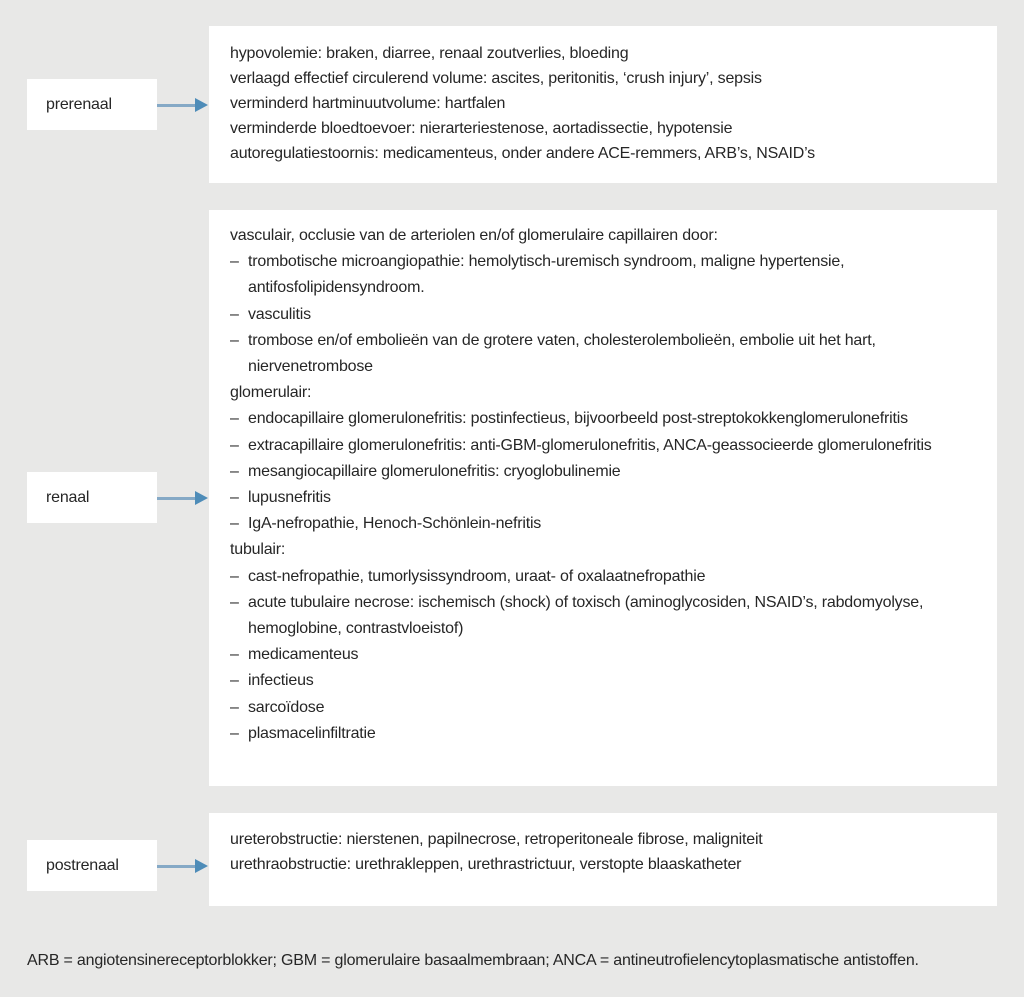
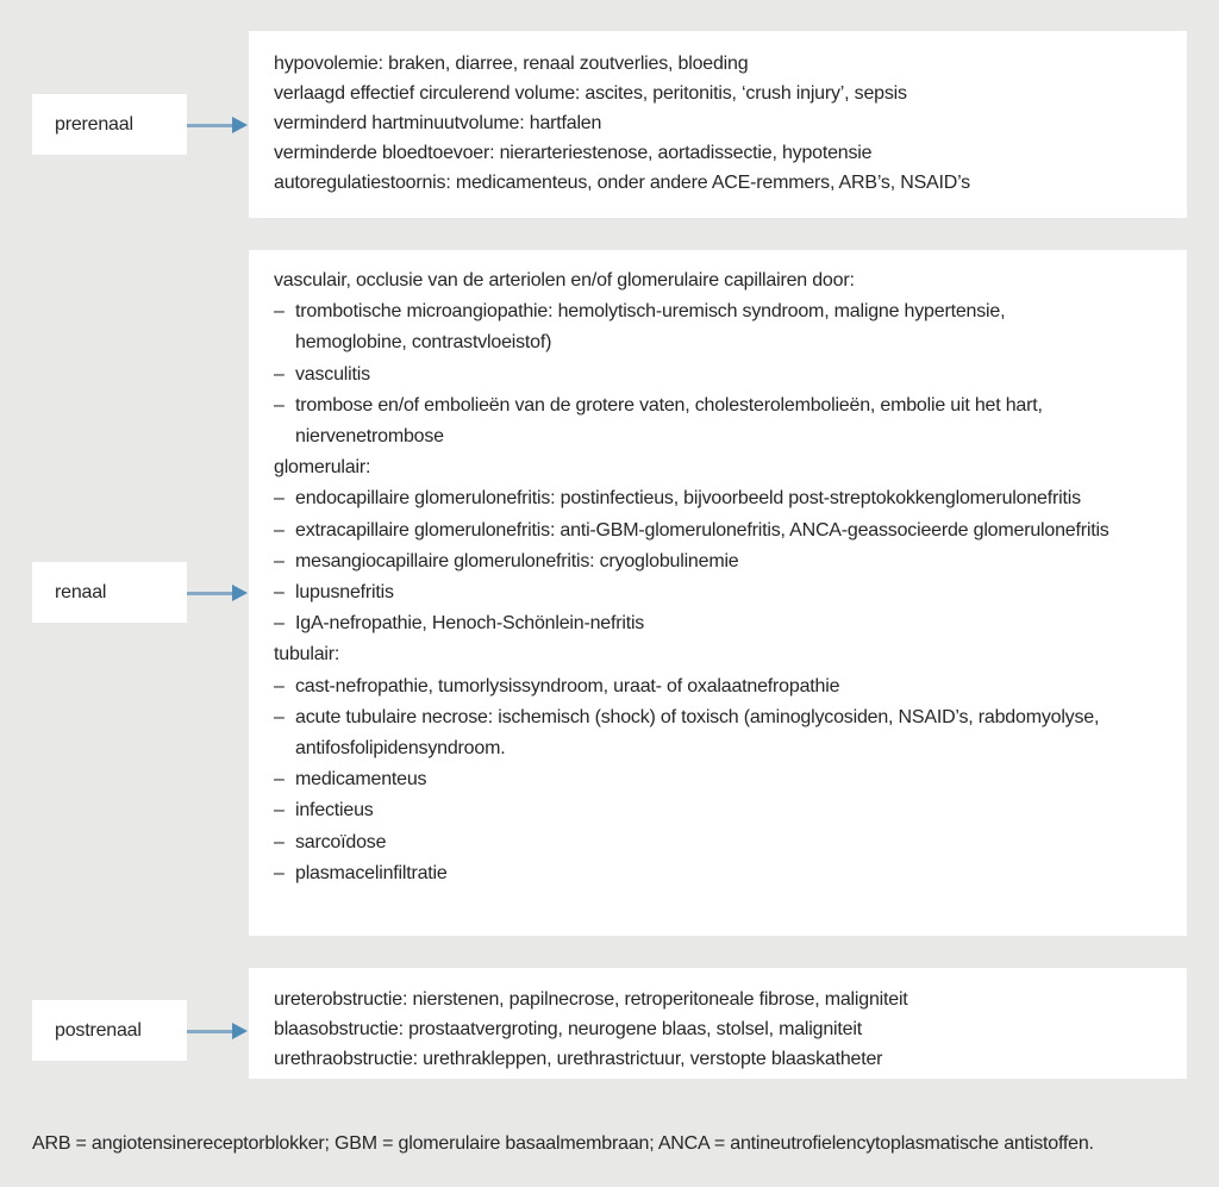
  prerenaal
  renaal
  postrenaal
  hypovolemie: braken, diarree, renaal zoutverlies, bloeding
  verlaagd effectief circulerend volume: ascites, peritonitis, ‘crush injury’, sepsis
  verminderd hartminuutvolume: hartfalen
  verminderde bloedtoevoer: nierarteriestenose, aortadissectie, hypotensie
  autoregulatiestoornis: medicamenteus, onder andere ACE-remmers, ARB’s, NSAID’s
  vasculair, occlusie van de arteriolen en/of glomerulaire capillairen door:
  – trombotische microangiopathie: hemolytisch-uremisch syndroom, maligne hypertensie,
- antifosfolipidensyndroom.
+ hemoglobine, contrastvloeistof)
  – vasculitis
  – trombose en/of embolieën van de grotere vaten, cholesterolembolieën, embolie uit het hart,
  niervenetrombose
  glomerulair:
  – endocapillaire glomerulonefritis: postinfectieus, bijvoorbeeld post-streptokokkenglomerulonefritis
  – extracapillaire glomerulonefritis: anti-GBM-glomerulonefritis, ANCA-geassocieerde glomerulonefritis
  – mesangiocapillaire glomerulonefritis: cryoglobulinemie
  – lupusnefritis
  – IgA-nefropathie, Henoch-Schönlein-nefritis
  tubulair:
  – cast-nefropathie, tumorlysissyndroom, uraat- of oxalaatnefropathie
  – acute tubulaire necrose: ischemisch (shock) of toxisch (aminoglycosiden, NSAID’s, rabdomyolyse,
- hemoglobine, contrastvloeistof)
+ antifosfolipidensyndroom.
  – medicamenteus
  – infectieus
  – sarcoïdose
  – plasmacelinfiltratie
  ureterobstructie: nierstenen, papilnecrose, retroperitoneale fibrose, maligniteit
+ blaasobstructie: prostaatvergroting, neurogene blaas, stolsel, maligniteit
  urethraobstructie: urethrakleppen, urethrastrictuur, verstopte blaaskatheter
  ARB = angiotensinereceptorblokker; GBM = glomerulaire basaalmembraan; ANCA = antineutrofielencytoplasmatische antistoffen.
